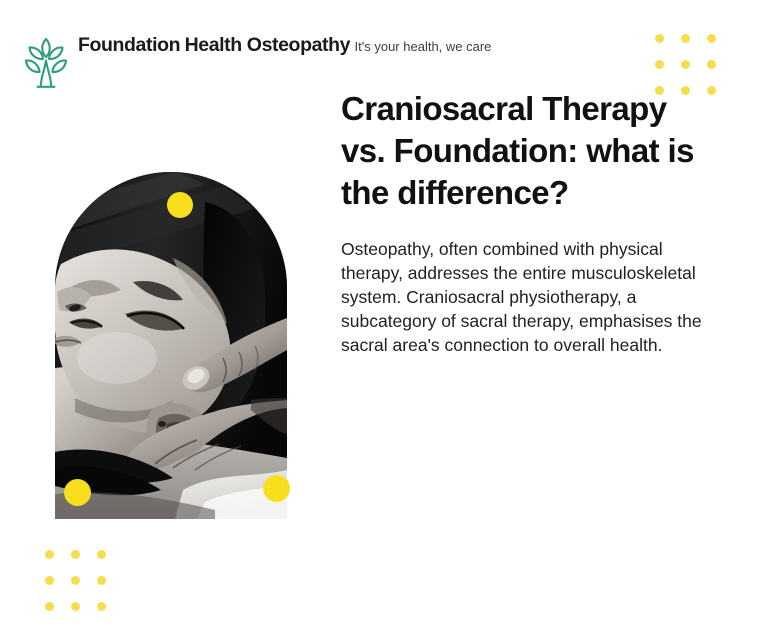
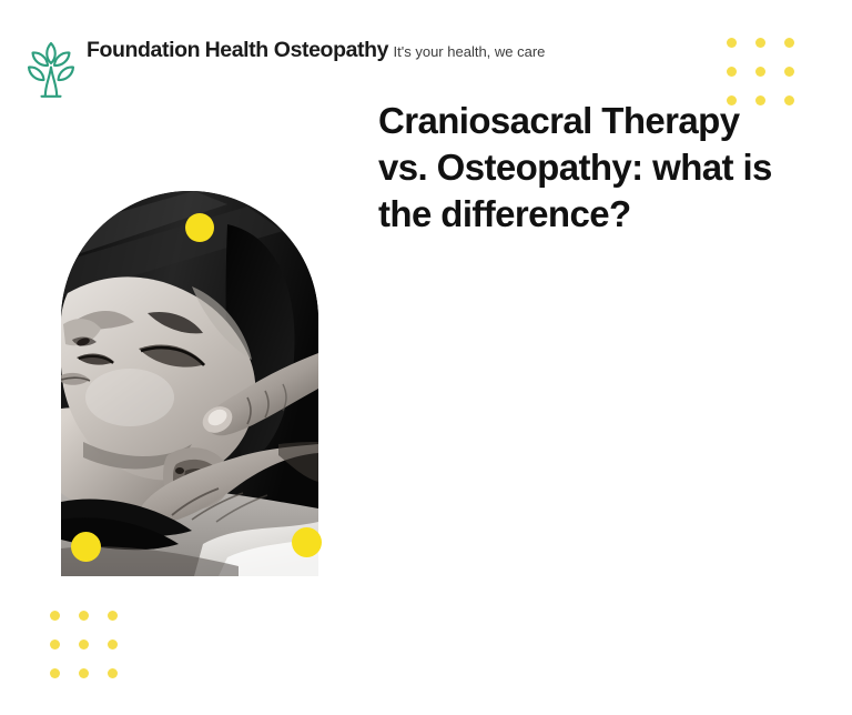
  Foundation Health Osteopathy It's your health, we care
- Craniosacral Therapy vs. Foundation: what is the difference?
+ Craniosacral Therapy vs. Osteopathy: what is the difference?
- Osteopathy, often combined with physical therapy, addresses the entire musculoskeletal system. Craniosacral physiotherapy, a subcategory of sacral therapy, emphasises the sacral area's connection to overall health.
